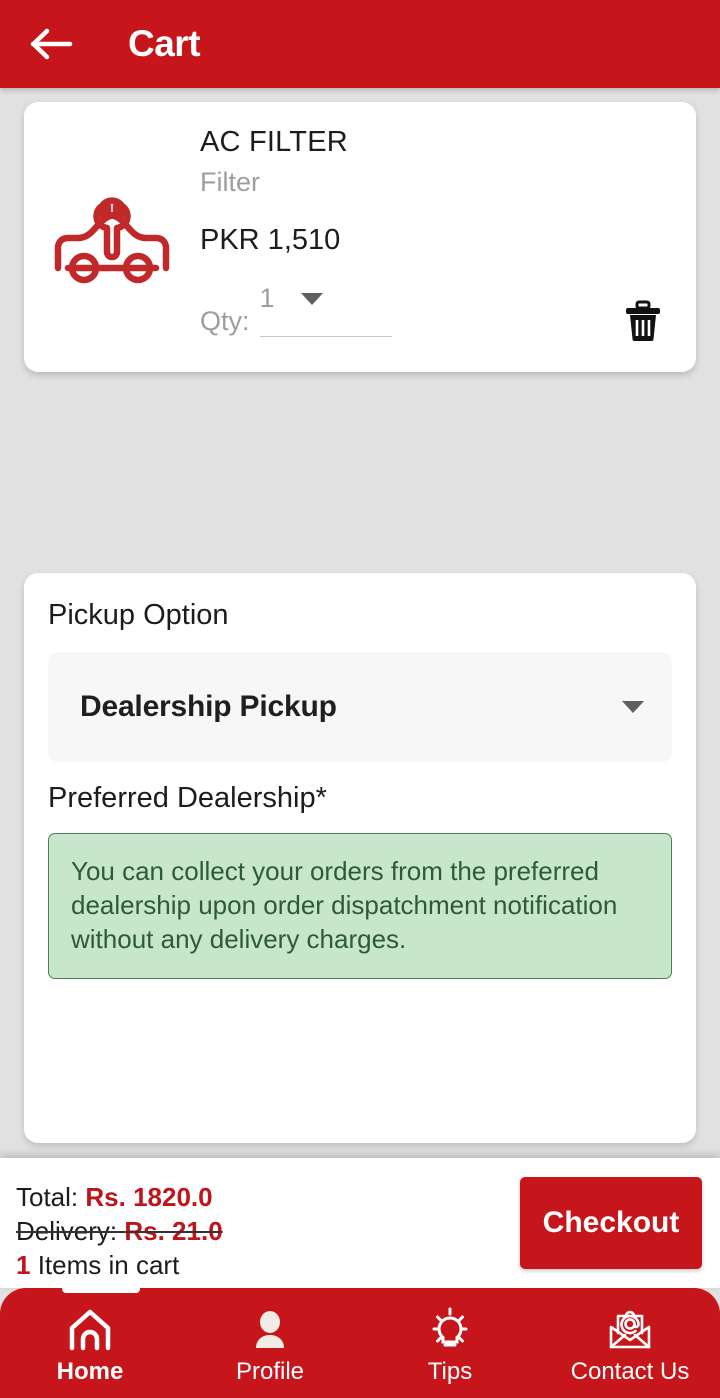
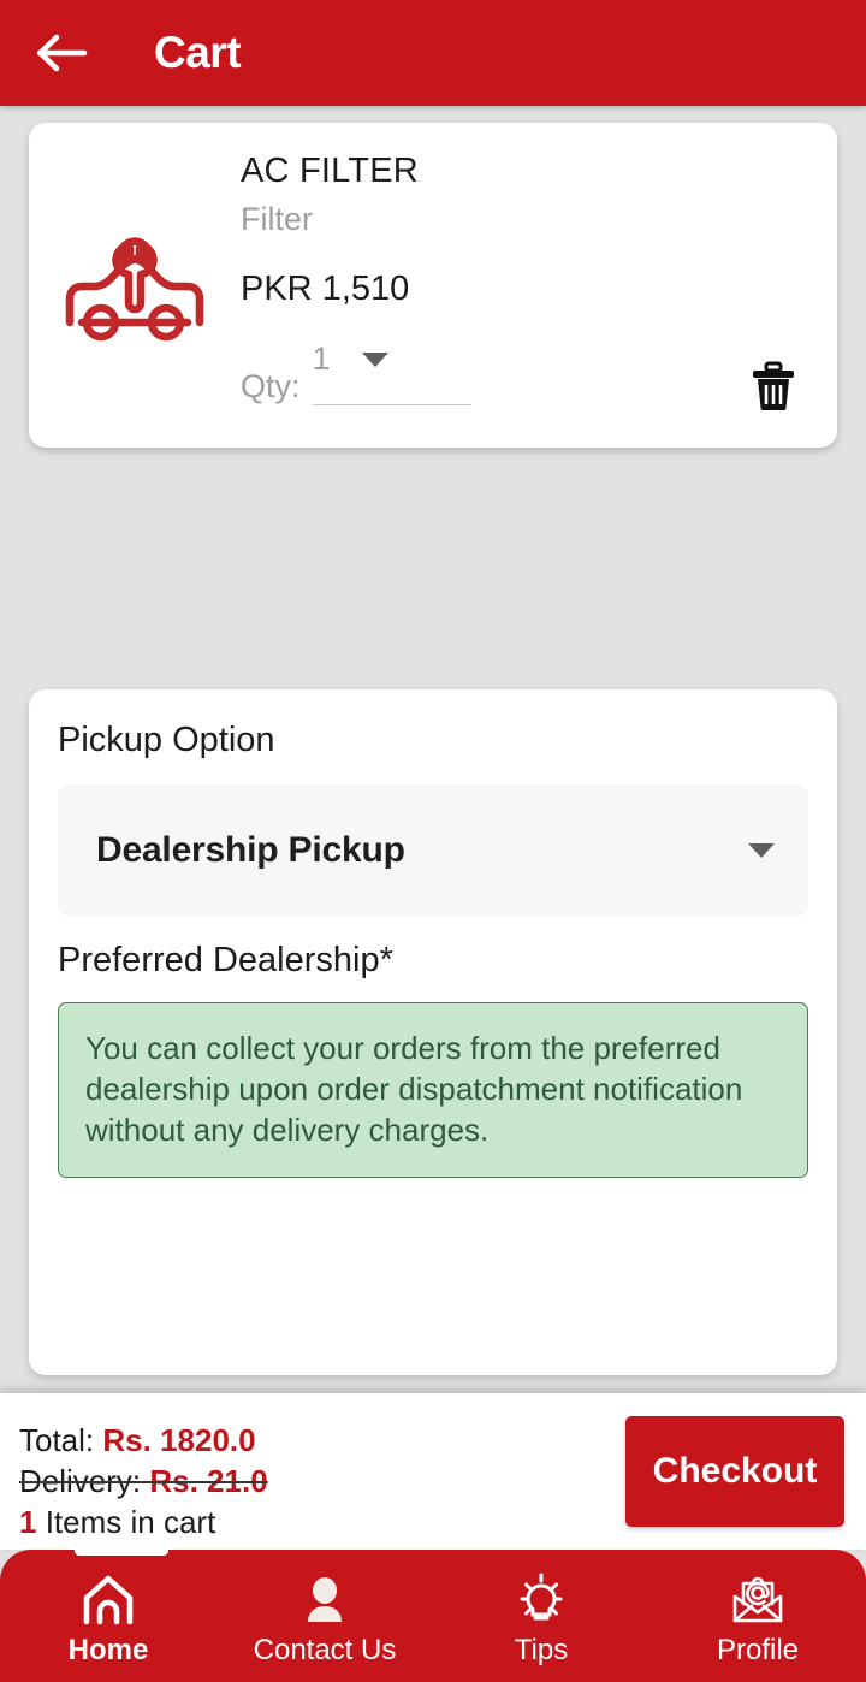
  Cart
  AC FILTER
  Filter
  PKR 1,510
  Qty:
  1
  Pickup Option
  Dealership Pickup
  Preferred Dealership*
  You can collect your orders from the preferred dealership upon order dispatchment notification without any delivery charges.
  Total: Rs. 1820.0
  Delivery: Rs. 21.0
  1 Items in cart
  Checkout
  Home
- Profile
+ Contact Us
  Tips
- Contact Us
+ Profile
